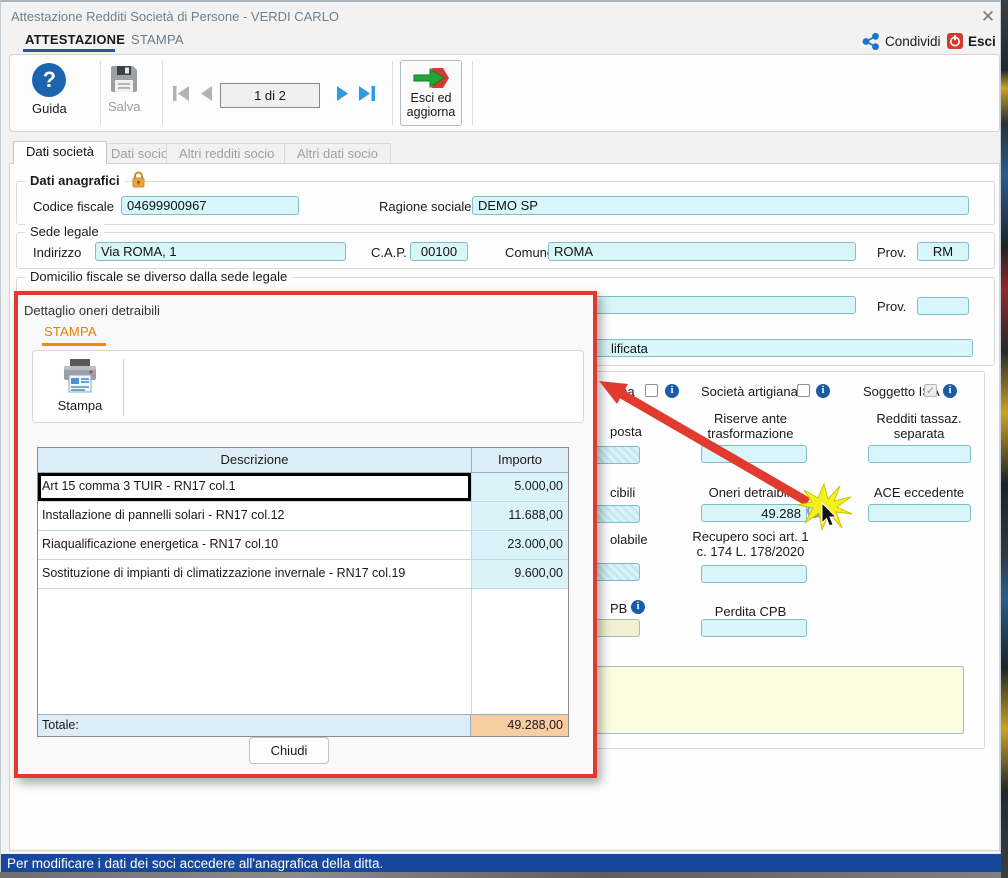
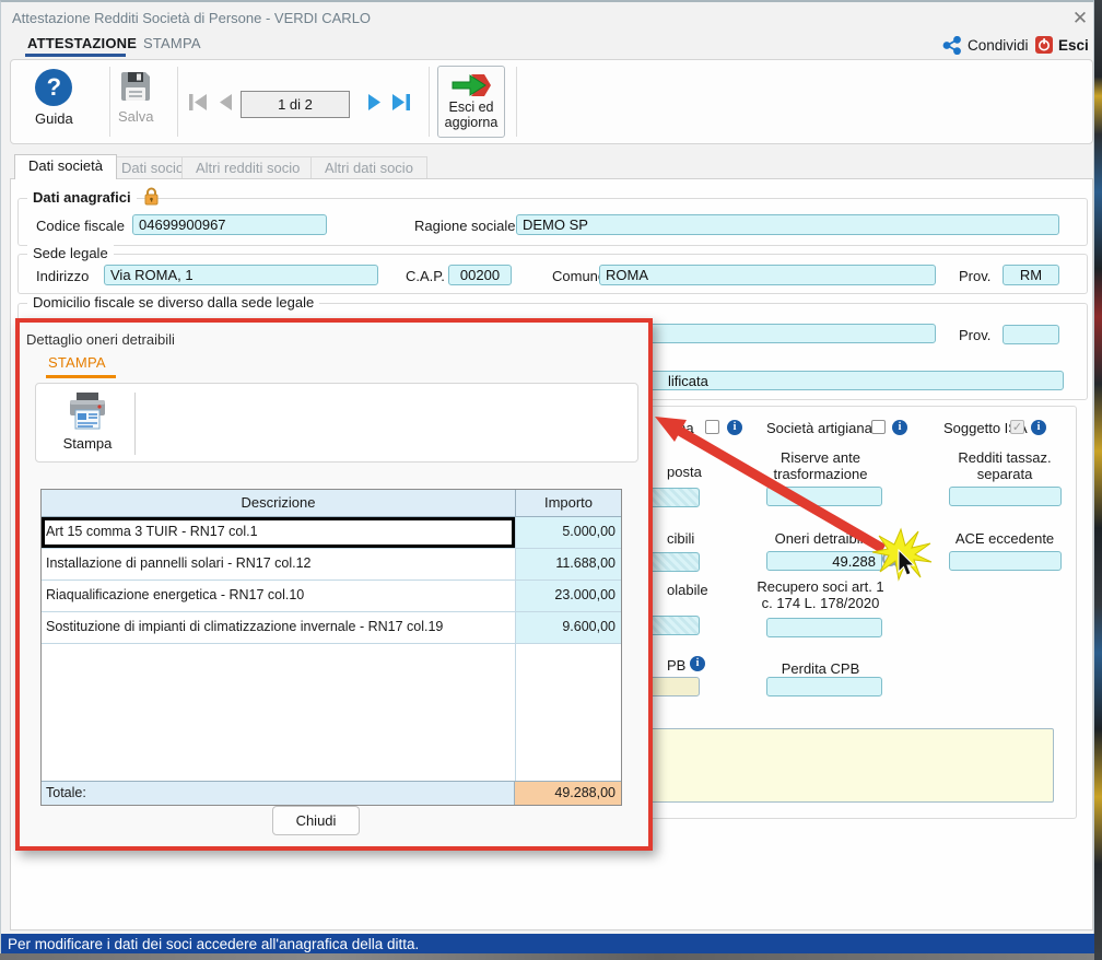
  Attestazione Redditi Società di Persone - VERDI CARLO
  ✕
  ATTESTAZIONE
  STAMPA
  Condividi
  Esci
  ?
  Guida
  Salva
  1 di 2
  Esci ed aggiorna
  Dati società
  Dati socio
  Altri redditi socio
  Altri dati socio
  Dati anagrafici
  Codice fiscale
  04699900967
  Ragione sociale
  DEMO SP
  Sede legale
  Indirizzo
  Via ROMA, 1
  C.A.P.
- 00100
+ 00200
  Comun
  ROMA
  Prov.
  RM
  Domicilio fiscale se diverso dalla sede legale
  Prov.
  lificata
  i
  Società artigiana
  i
  Soggetto I
  ✓
  i
  posta
  Riserve ante trasformazione
  Redditi tassaz. separata
  cibili
  Oneri detraib
  ACE eccedente
  49.288
  olabile
  Recupero soci art. 1 c. 174 L. 178/2020
  PB
  i
  Perdita CPB
  Per modificare i dati dei soci accedere all'anagrafica della ditta.
  Dettaglio oneri detraibili
  STAMPA
  Stampa
  Descrizione
  Importo
  Art 15 comma 3 TUIR - RN17 col.1
  5.000,00
  Installazione di pannelli solari - RN17 col.12
  11.688,00
  Riaqualificazione energetica - RN17 col.10
  23.000,00
  Sostituzione di impianti di climatizzazione invernale - RN17 col.19
  9.600,00
  Totale:
  49.288,00
  Chiudi
